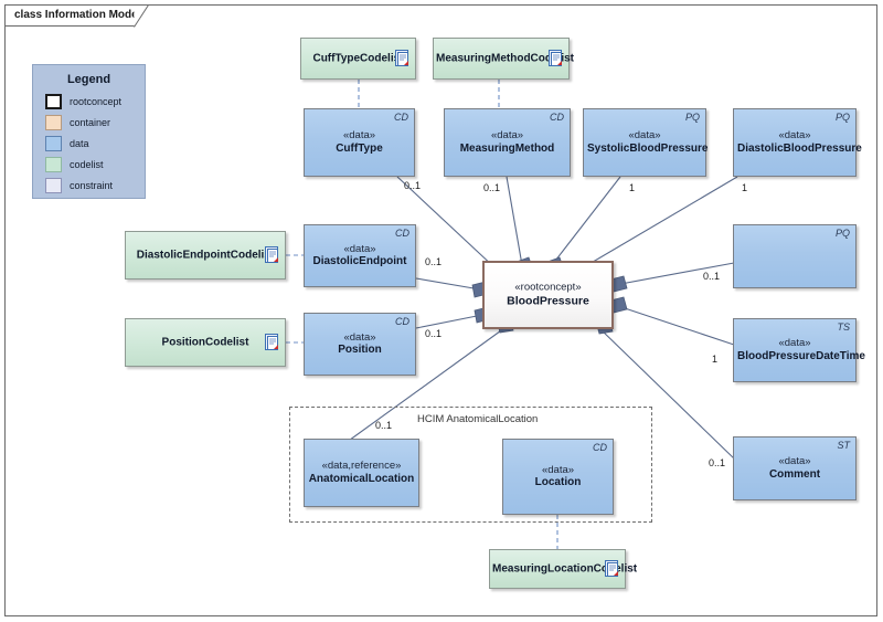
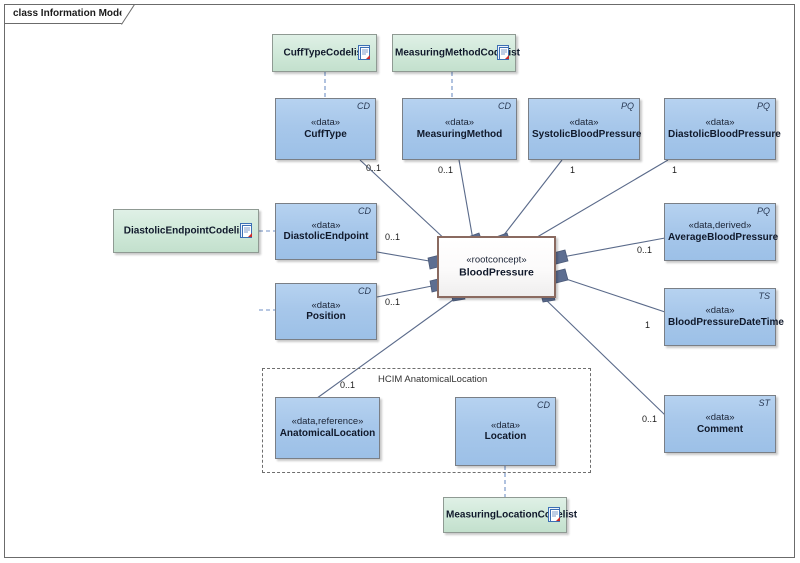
  class Information Mod
- Legend
- rootconcept
- container
- data
- codelist
- constraint
  HCIM AnatomicalLocation
  CuffTypeCodeli
  MeasuringMethodCodist
  DiastolicEndpointCodeli
- PositionCodelist
  MeasuringLocationColist
  CD
  «data»
  CuffType
  CD
  «data»
  MeasuringMethod
  PQ
  «data»
  SystolicBloodPressure
  PQ
  «data»
  DiastolicBloodPressure
  CD
  «data»
  DiastolicEndpoint
  PQ
+ «data,derived»
+ AverageBloodPressure
  CD
  «data»
  Position
  TS
  «data»
  BloodPressureDateTime
  ST
  «data»
  Comment
  «data,reference»
  AnatomicalLocation
  CD
  «data»
  Location
  «rootconcept»
  BloodPressure
  0..1
  0..1
  1
  1
  0..1
  0..1
  0..1
  1
  0..1
  0..1
